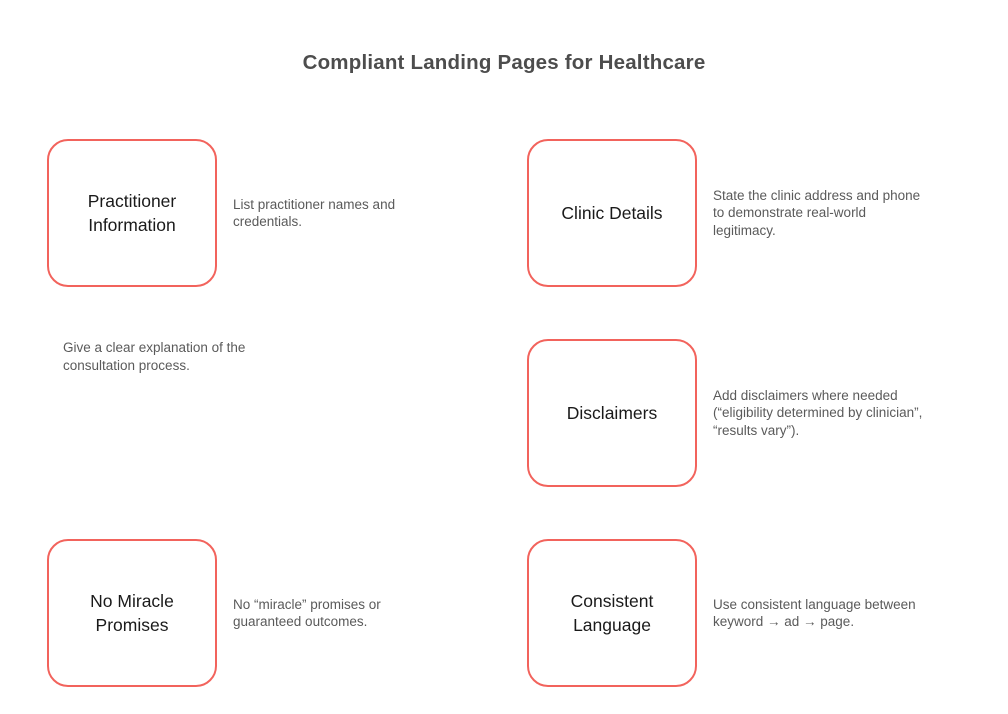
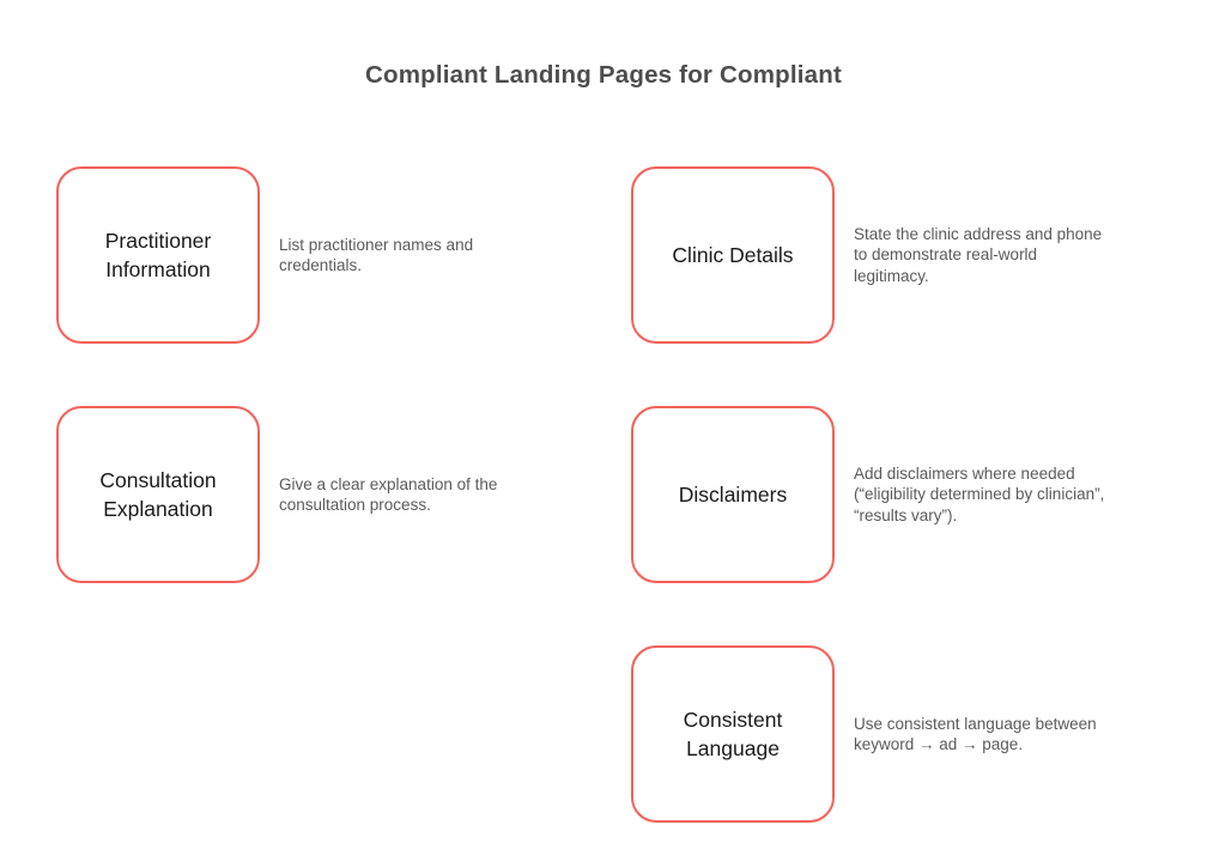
- Compliant Landing Pages for Healthcare
+ Compliant Landing Pages for Compliant
  Practitioner
  Information
  List practitioner names and
  credentials.
  Clinic Details
  State the clinic address and phone
  to demonstrate real-world
  legitimacy.
+ Consultation
+ Explanation
  Give a clear explanation of the
  consultation process.
  Disclaimers
  Add disclaimers where needed
  (“eligibility determined by clinician”,
  “results vary”).
- No Miracle
- Promises
- No “miracle” promises or
- guaranteed outcomes.
  Consistent
  Language
  Use consistent language between
  keyword → ad → page.
